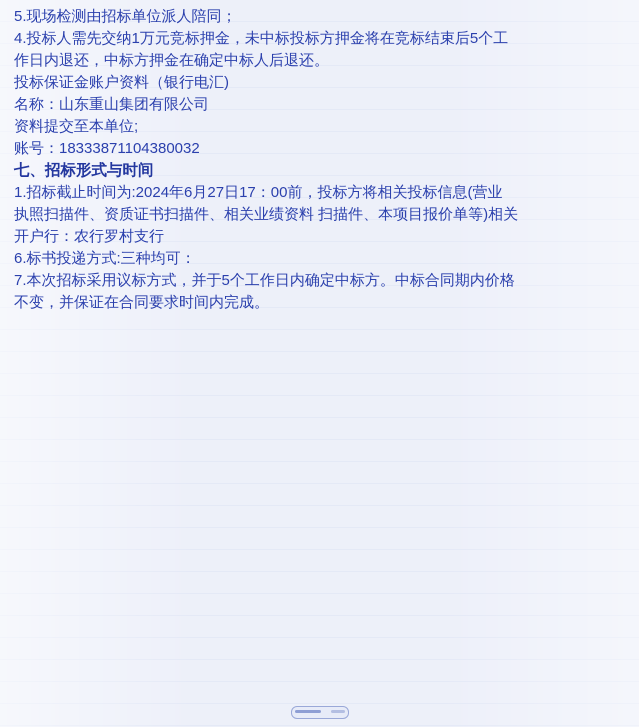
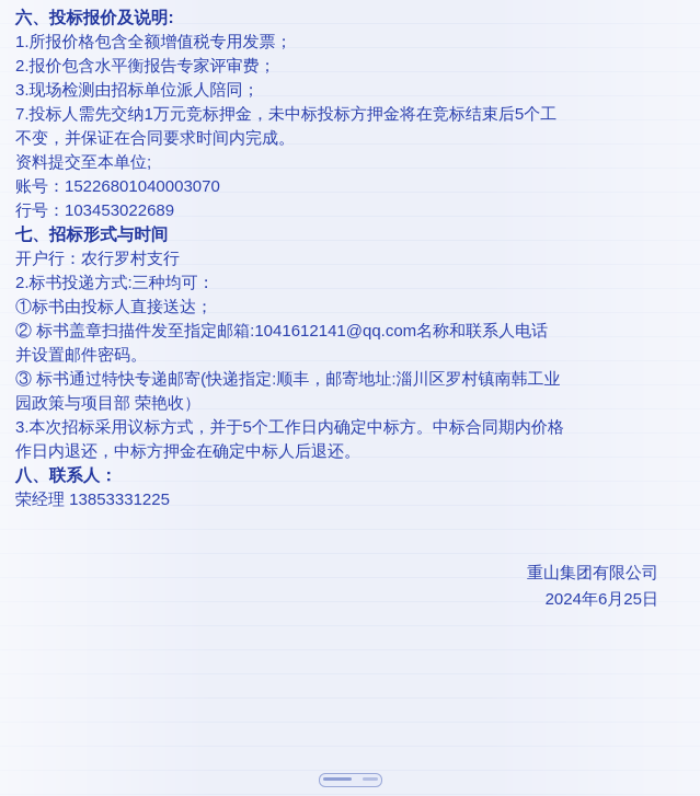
+ 六、投标报价及说明:
+ 1.所报价格包含全额增值税专用发票；
+ 2.报价包含水平衡报告专家评审费；
- 5.现场检测由招标单位派人陪同；
+ 3.现场检测由招标单位派人陪同；
- 4.投标人需先交纳1万元竞标押金，未中标投标方押金将在竞标结束后5个工
+ 7.投标人需先交纳1万元竞标押金，未中标投标方押金将在竞标结束后5个工
- 作日内退还，中标方押金在确定中标人后退还。
+ 不变，并保证在合同要求时间内完成。
- 投标保证金账户资料（银行电汇)
- 名称：山东重山集团有限公司
  资料提交至本单位;
- 账号：18333871104380032
+ 账号：15226801040003070
+ 行号：103453022689
  七、招标形式与时间
- 1.招标截止时间为:2024年6月27日17：00前，投标方将相关投标信息(营业
- 执照扫描件、资质证书扫描件、相关业绩资料 扫描件、本项目报价单等)相关
  开户行：农行罗村支行
- 6.标书投递方式:三种均可：
+ 2.标书投递方式:三种均可：
+ ①标书由投标人直接送达；
+ ② 标书盖章扫描件发至指定邮箱:1041612141@qq.com名称和联系人电话
+ 并设置邮件密码。
+ ③ 标书通过特快专递邮寄(快递指定:顺丰，邮寄地址:淄川区罗村镇南韩工业
+ 园政策与项目部 荣艳收）
- 7.本次招标采用议标方式，并于5个工作日内确定中标方。中标合同期内价格
+ 3.本次招标采用议标方式，并于5个工作日内确定中标方。中标合同期内价格
- 不变，并保证在合同要求时间内完成。
+ 作日内退还，中标方押金在确定中标人后退还。
+ 八、联系人：
+ 荣经理 13853331225
+ 重山集团有限公司
+ 2024年6月25日
